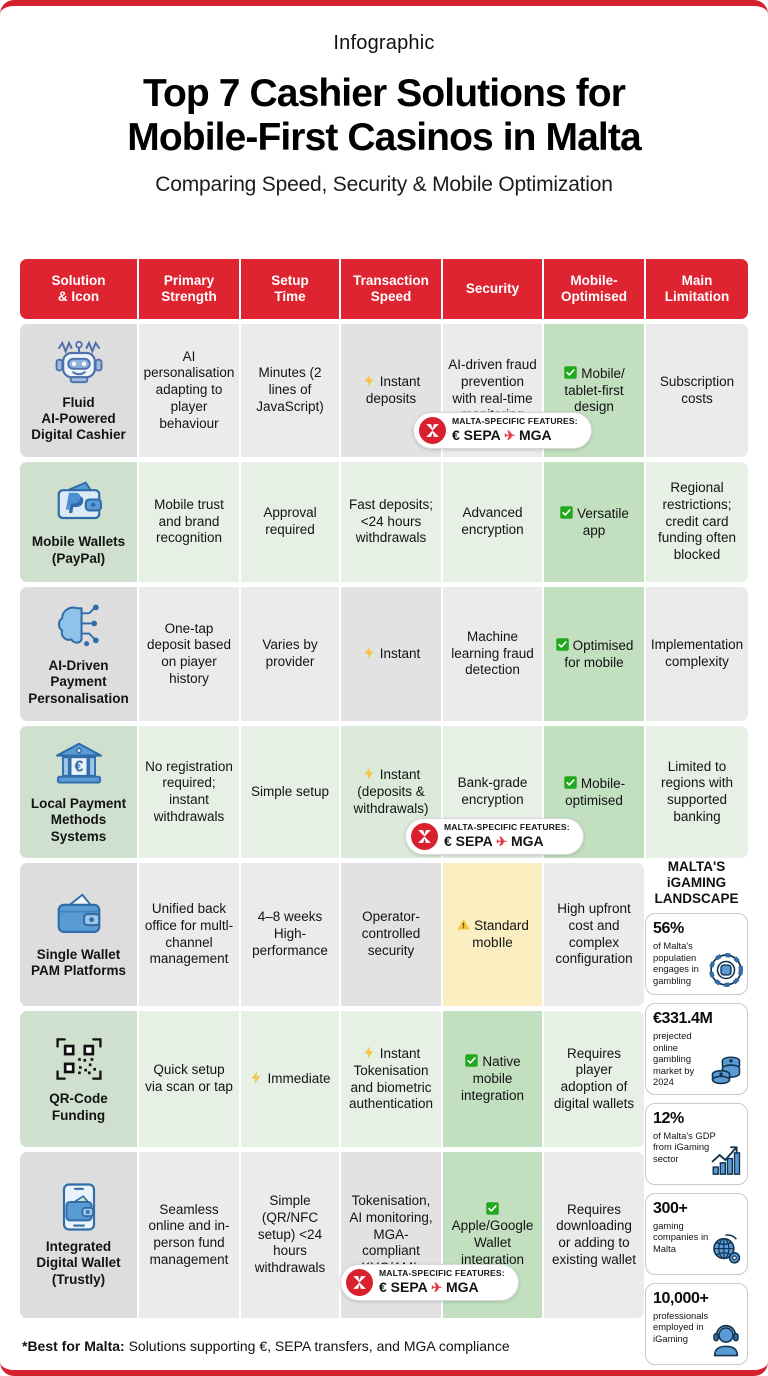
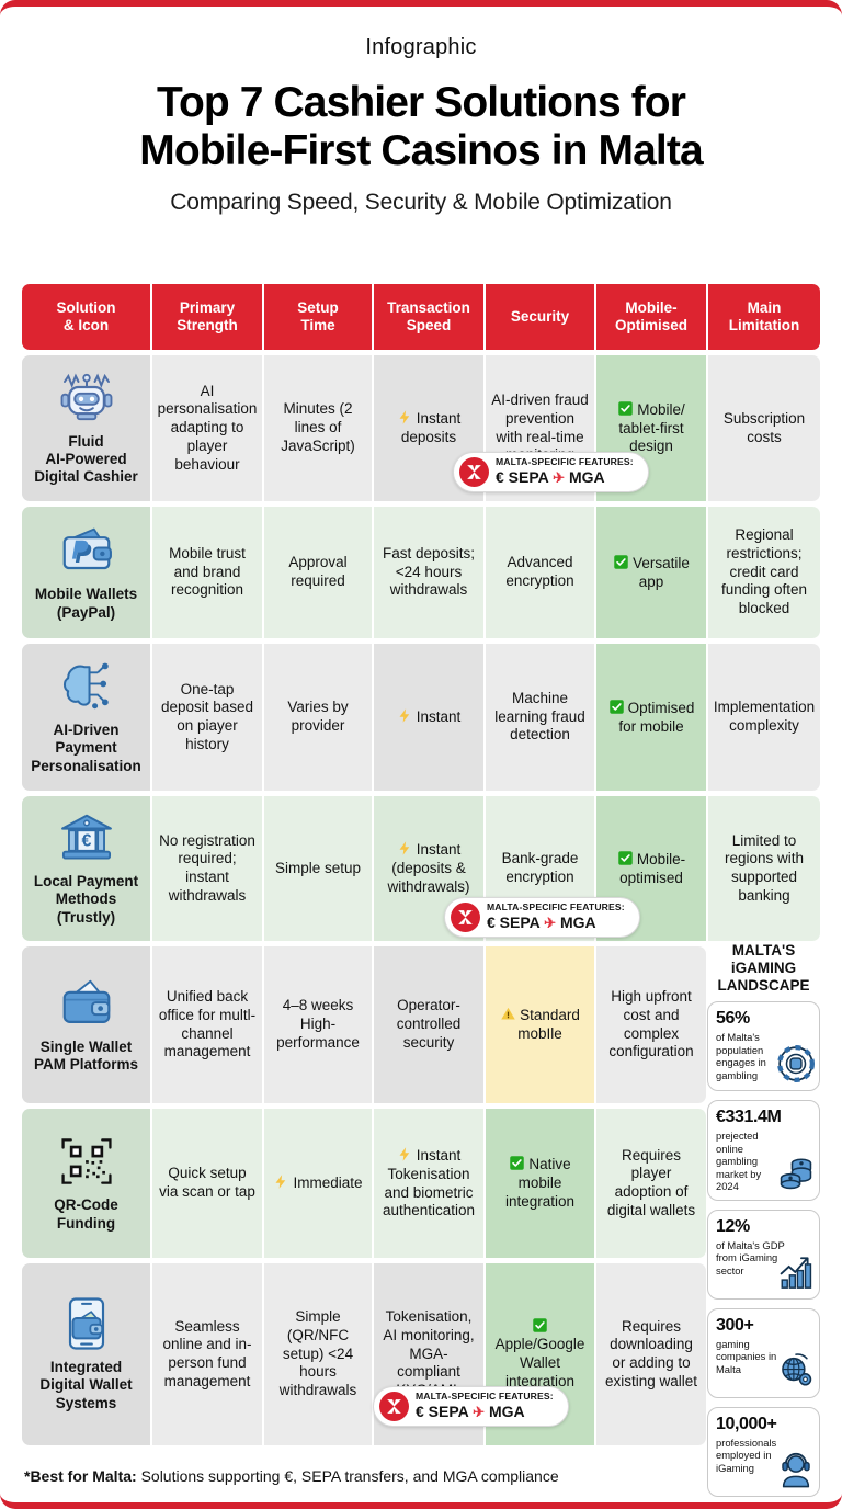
  Infographic
  Top 7 Cashier Solutions for
  Mobile-First Casinos in Malta
  Comparing Speed, Security & Mobile Optimization
  Solution
  & Icon
  Primary
  Strength
  Setup
  Time
  Transaction
  Speed
  Security
  Mobile-
  Optimised
  Main
  Limitation
  Fluid
  AI-Powered
  Digital Cashier
  AI personalisation adapting to player behaviour
  Minutes (2 lines of JavaScript)
  Instant deposits
  AI-driven fraud prevention with real-time
  Mobile/ tablet-first design
  Subscription costs
  MALTA-SPECIFIC FEATURES:
  € SEPA ✈ MGA
  Mobile Wallets
  (PayPal)
  Mobile trust and brand recognition
  Approval required
  Fast deposits; <24 hours withdrawals
  Advanced encryption
  Versatile app
  Regional restrictions; credit card funding often blocked
  AI-Driven
  Payment
  Personalisation
  One-tap deposit based on piayer history
  Varies by provider
  Instant
  Machine learning fraud detection
  Optimised for mobile
  Implementation complexity
  €
  Local Payment
  Methods
- Systems
+ (Trustly)
  No registration required; instant withdrawals
  Simple setup
  Instant (deposits & withdrawals)
  Bank-grade encryption
  Mobile-optimised
  Limited to regions with supported banking
  MALTA-SPECIFIC FEATURES:
  € SEPA ✈ MGA
  Single Wallet
  PAM Platforms
  Unified back office for multl-channel management
  4–8 weeks High-performance
  Operator-controlled security
  Standard mobIle
  High upfront cost and complex configuration
  QR-Code
  Funding
  Quick setup via scan or tap
  Immediate
  Instant Tokenisation and biometric authentication
  Native mobile integration
  Requires player adoption of digital wallets
  Integrated
  Digital Wallet
- (Trustly)
+ Systems
  Seamless online and in-person fund management
  Simple (QR/NFC setup) <24 hours withdrawals
  Tokenisation, AI monitoring, MGA-compliant
  Apple/Google Wallet integration
  Requires downloading or adding to existing wallet
  MALTA-SPECIFIC FEATURES:
  € SEPA ✈ MGA
  MALTA'S
  iGAMING
  LANDSCAPE
  56%
  of Malta's populatien engages in gambling
  €331.4M
  prejected online gambling market by 2024
  12%
  of Malta's GDP from iGaming sector
  300+
  gaming companies in Malta
  10,000+
  professionals employed in iGaming
  *Best for Malta: Solutions supporting €, SEPA transfers, and MGA compliance
